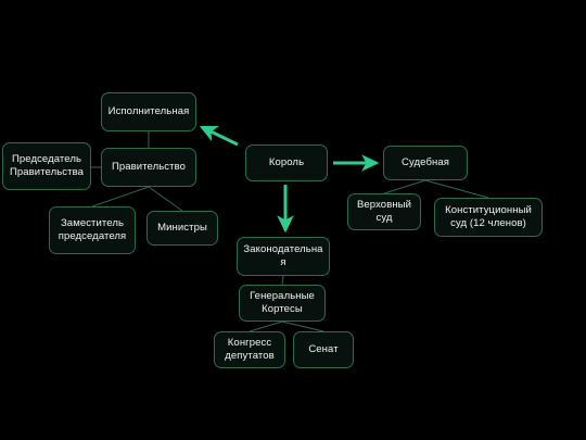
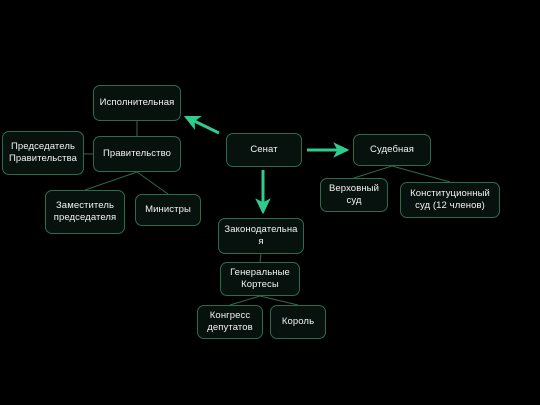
- Король
+ Сенат
  Исполнительная
  Правительство
  Председатель Правительства
  Заместитель председателя
  Министры
  Законодательная
  Генеральные Кортесы
  Конгресс депутатов
- Сенат
+ Король
  Судебная
  Верховный суд
  Конституционный суд (12 членов)
